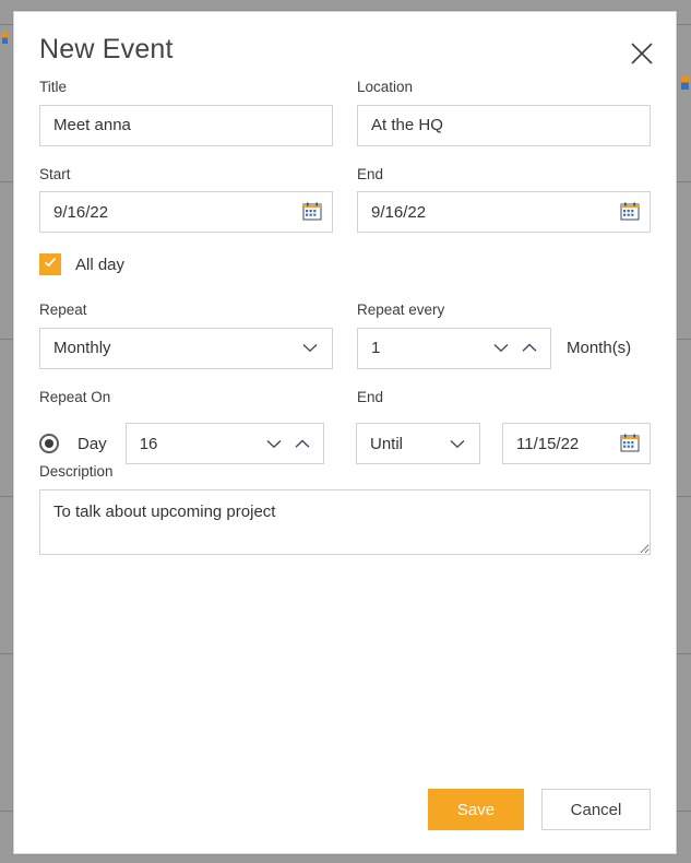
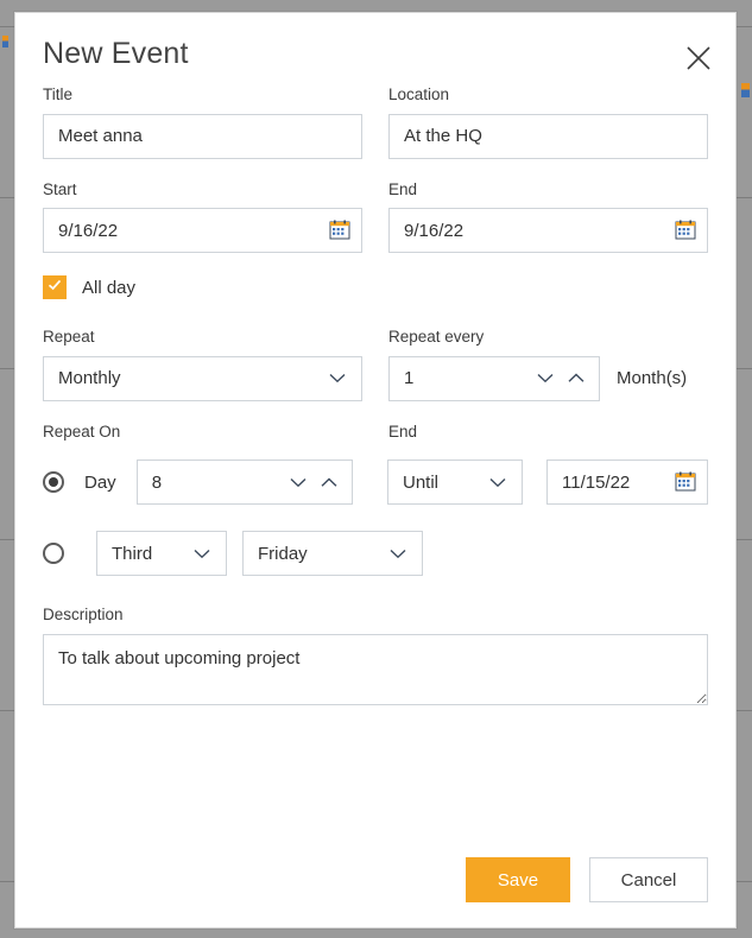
  New Event
  Title
  Meet anna
  Location
  At the HQ
  Start
  9/16/22
  End
  9/16/22
  All day
  Repeat
  Monthly
  Repeat every
  1
  Month(s)
  Repeat On
  End
  Day
- 16
+ 8
  Until
  11/15/22
+ Third
+ Friday
  Description
  To talk about upcoming project
  Save
  Cancel
